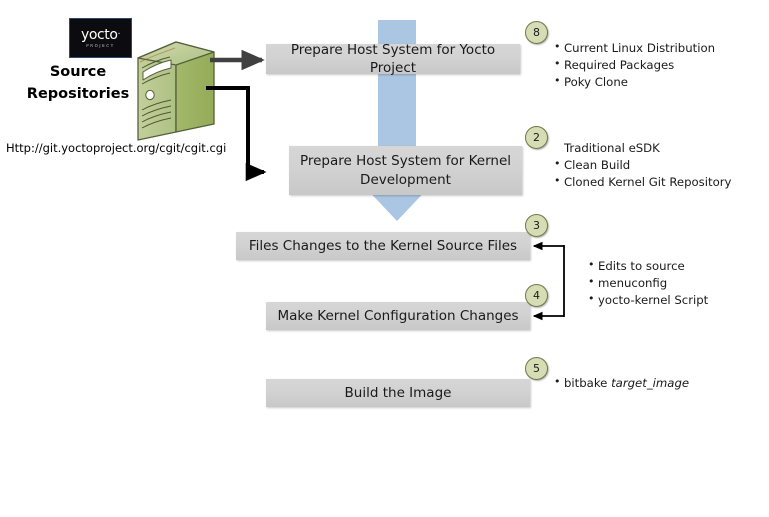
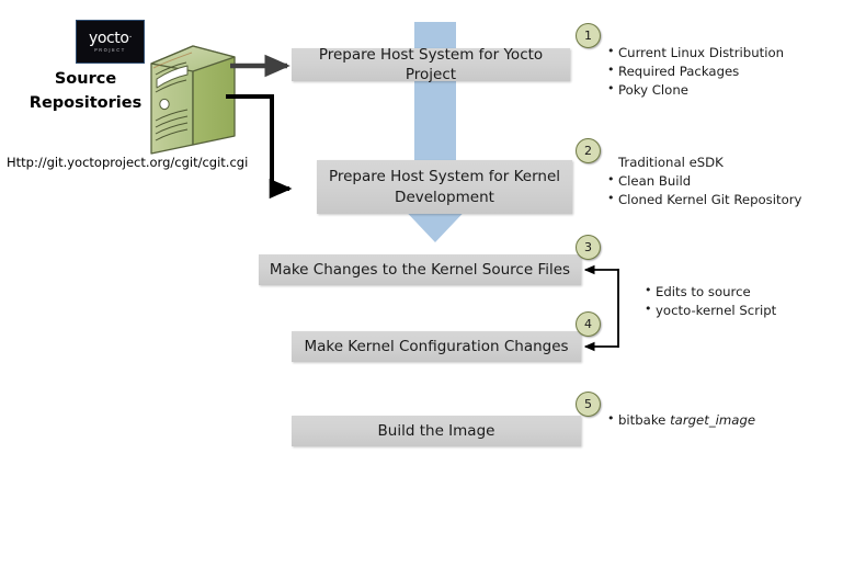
  yocto·
  Source
  Repositories
  Http://git.yoctoproject.org/cgit/cgit.cgi
  Prepare Host System for Yocto Project
  Prepare Host System for Kernel
  Development
- Files Changes to the Kernel Source Files
+ Make Changes to the Kernel Source Files
  Make Kernel Configuration Changes
  Build the Image
- 8
+ 1
  2
  3
  4
  5
  Current Linux Distribution
  Required Packages
  Poky Clone
  Traditional eSDK
  Clean Build
  Cloned Kernel Git Repository
  Edits to source
- menuconfig
  yocto-kernel Script
  bitbake target_image
